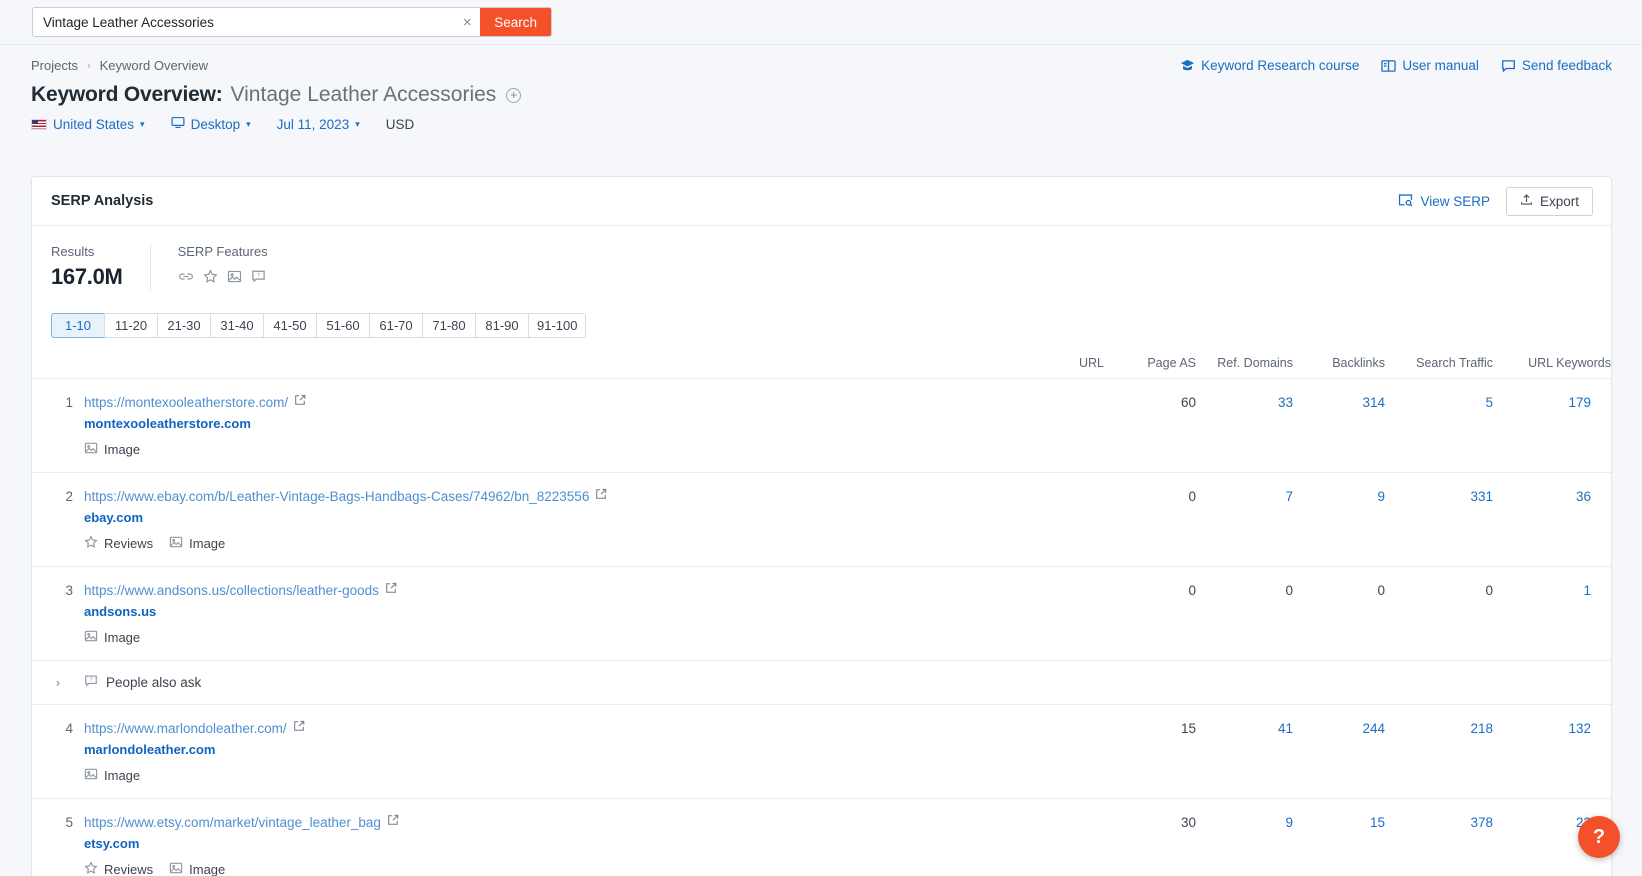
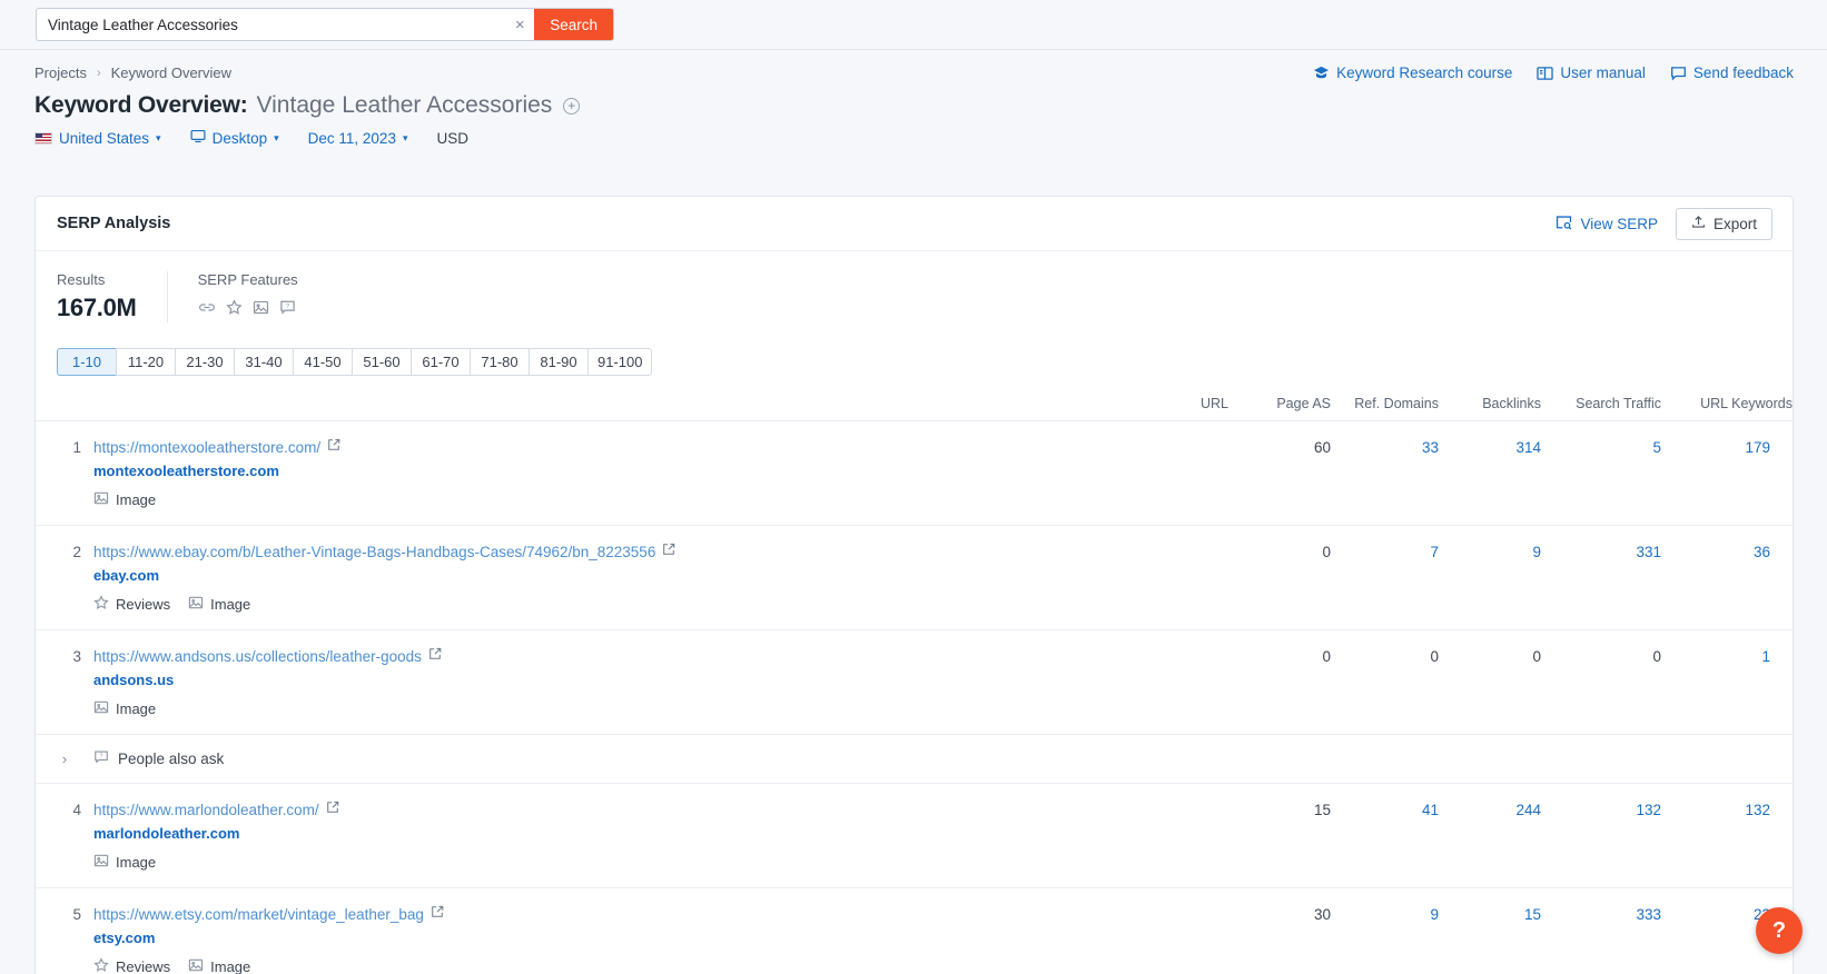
  Vintage Leather Accessories
  ×
  Search
  Projects
  ›
  Keyword Overview
  Keyword Research course
  User manual
  Send feedback
  Keyword Overview:
  Vintage Leather Accessories
  +
  United States
  ▾
  Desktop
  ▾
- Jul 11, 2023
+ Dec 11, 2023
  ▾
  USD
  SERP Analysis
  View SERP
  Export
  Results
  167.0M
  SERP Features
  1-10
  11-20
  21-30
  31-40
  41-50
  51-60
  61-70
  71-80
  81-90
  91-100
  URL	Page AS	Ref. Domains	Backlinks	Search Traffic	URL Keywords
  1	https://montexooleatherstore.com/montexooleatherstore.comImage	60	33	314	5	179
  2	https://www.ebay.com/b/Leather-Vintage-Bags-Handbags-Cases/74962/bn_8223556ebay.comReviews Image	0	7	9	331	36
  3	https://www.andsons.us/collections/leather-goodsandsons.usImage	0	0	0	0	1
  › People also ask
- 4	https://www.marlondoleather.com/marlondoleather.comImage	15	41	244	218	132
+ 4	https://www.marlondoleather.com/marlondoleather.comImage	15	41	244	132	132
- 5	https://www.etsy.com/market/vintage_leather_bagetsy.comReviews Image	30	9	15	378	2
+ 5	https://www.etsy.com/market/vintage_leather_bagetsy.comReviews Image	30	9	15	333	2
  ?
